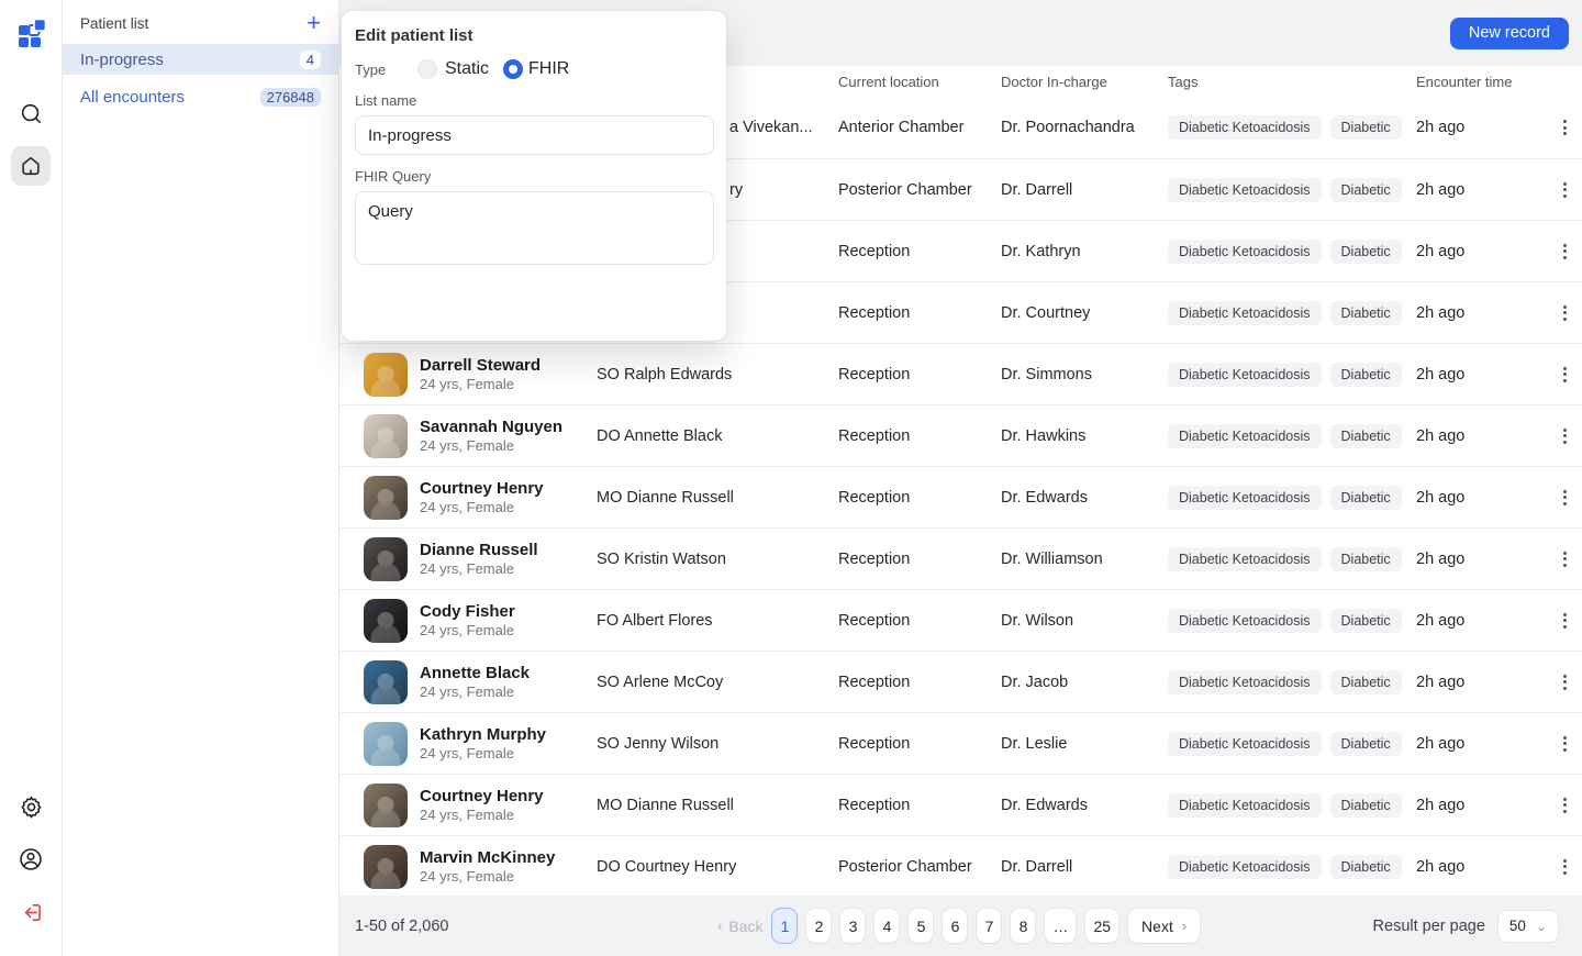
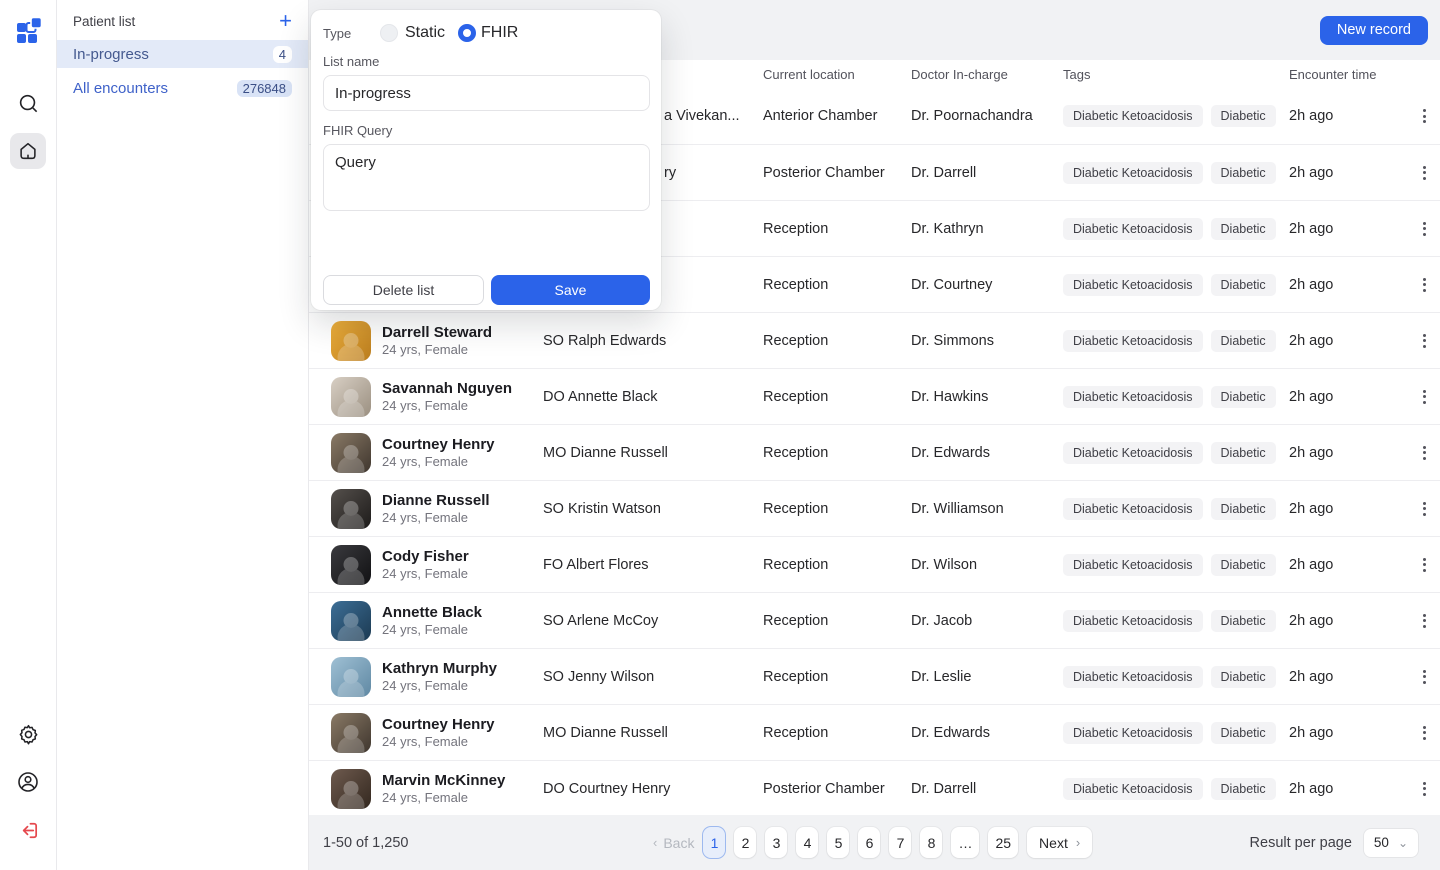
  Patient list
  +
  In-progress
  4
  All encounters
  276848
  New record
  Current location
  Doctor In-charge
  Tags
  Encounter time
  a Vivekan...
  Anterior Chamber
  Dr. Poornachandra
  Diabetic Ketoacidosis
  Diabetic
  2h ago
  ry
  Posterior Chamber
  Dr. Darrell
  Diabetic Ketoacidosis
  Diabetic
  2h ago
  Reception
  Dr. Kathryn
  Diabetic Ketoacidosis
  Diabetic
  2h ago
  Reception
  Dr. Courtney
  Diabetic Ketoacidosis
  Diabetic
  2h ago
  Darrell Steward
  24 yrs, Female
  SO Ralph Edwards
  Reception
  Dr. Simmons
  Diabetic Ketoacidosis
  Diabetic
  2h ago
  Savannah Nguyen
  24 yrs, Female
  DO Annette Black
  Reception
  Dr. Hawkins
  Diabetic Ketoacidosis
  Diabetic
  2h ago
  Courtney Henry
  24 yrs, Female
  MO Dianne Russell
  Reception
  Dr. Edwards
  Diabetic Ketoacidosis
  Diabetic
  2h ago
  Dianne Russell
  24 yrs, Female
  SO Kristin Watson
  Reception
  Dr. Williamson
  Diabetic Ketoacidosis
  Diabetic
  2h ago
  Cody Fisher
  24 yrs, Female
  FO Albert Flores
  Reception
  Dr. Wilson
  Diabetic Ketoacidosis
  Diabetic
  2h ago
  Annette Black
  24 yrs, Female
  SO Arlene McCoy
  Reception
  Dr. Jacob
  Diabetic Ketoacidosis
  Diabetic
  2h ago
  Kathryn Murphy
  24 yrs, Female
  SO Jenny Wilson
  Reception
  Dr. Leslie
  Diabetic Ketoacidosis
  Diabetic
  2h ago
  Courtney Henry
  24 yrs, Female
  MO Dianne Russell
  Reception
  Dr. Edwards
  Diabetic Ketoacidosis
  Diabetic
  2h ago
  Marvin McKinney
  24 yrs, Female
  DO Courtney Henry
  Posterior Chamber
  Dr. Darrell
  Diabetic Ketoacidosis
  Diabetic
  2h ago
- 1-50 of 2,060
+ 1-50 of 1,250
  ‹
  Back
  1
  2
  3
  4
  5
  6
  7
  8
  …
  25
  Next
  ›
  Result per page
  50
  ⌄
- Edit patient list
  Type
  Static
  FHIR
  List name
  In-progress
  FHIR Query
  Query
+ Delete list
+ Save
